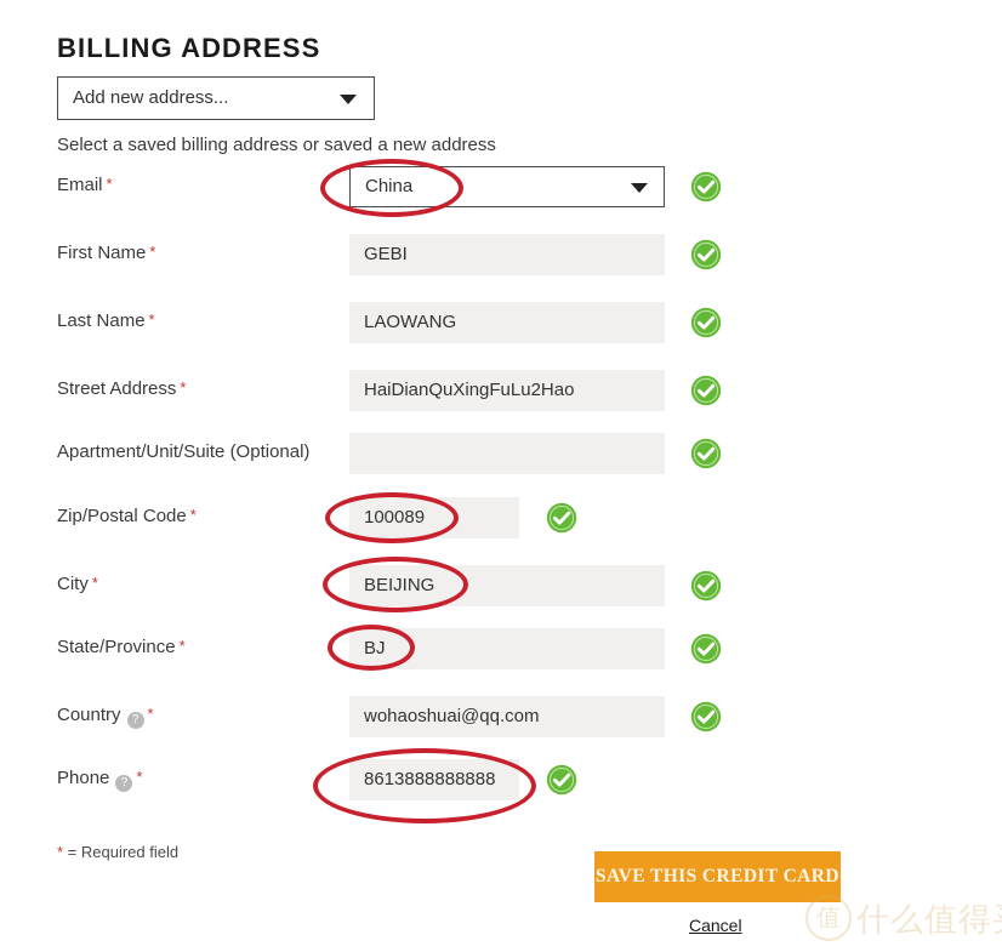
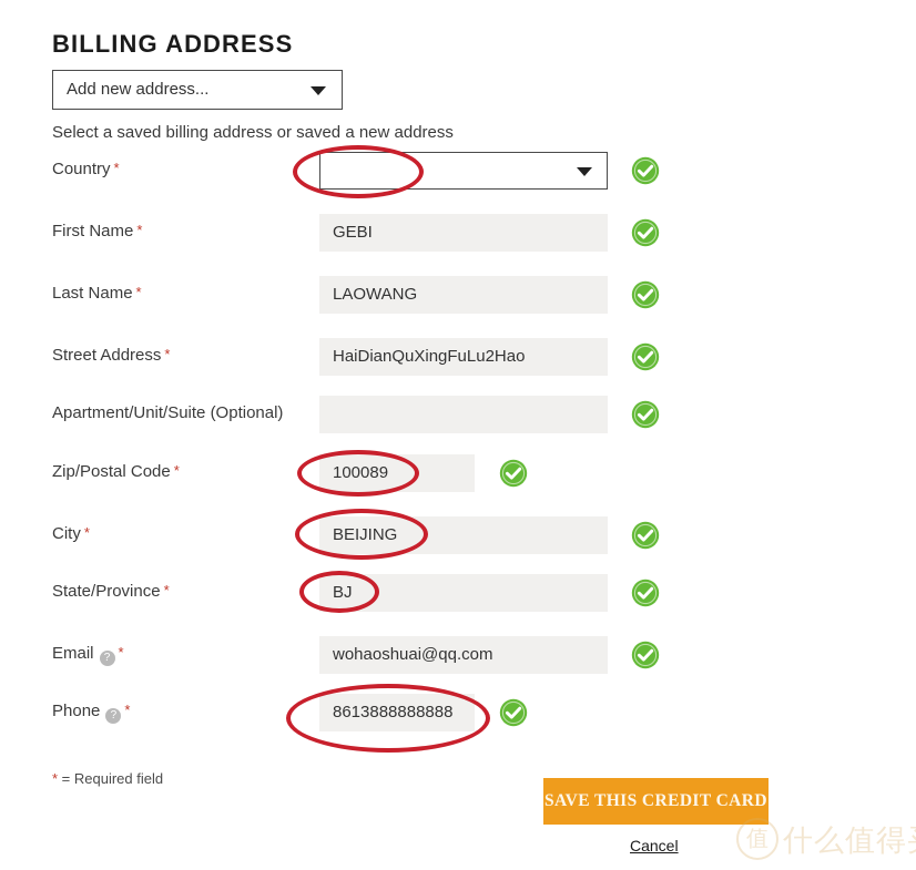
  BILLING ADDRESS
  Add new address...
  Select a saved billing address or saved a new address
- Email *
+ Country *
- China
  First Name *
  GEBI
  Last Name *
  LAOWANG
  Street Address *
  HaiDianQuXingFuLu2Hao
  Apartment/Unit/Suite (Optional)
  Zip/Postal Code *
  100089
  City *
  BEIJING
  State/Province *
  BJ
- Country ? *
+ Email ? *
  wohaoshuai@qq.com
  Phone ? *
  8613888888888
  * = Required field
  SAVE THIS CREDIT CARD
  Cancel
  值
  什么值得
